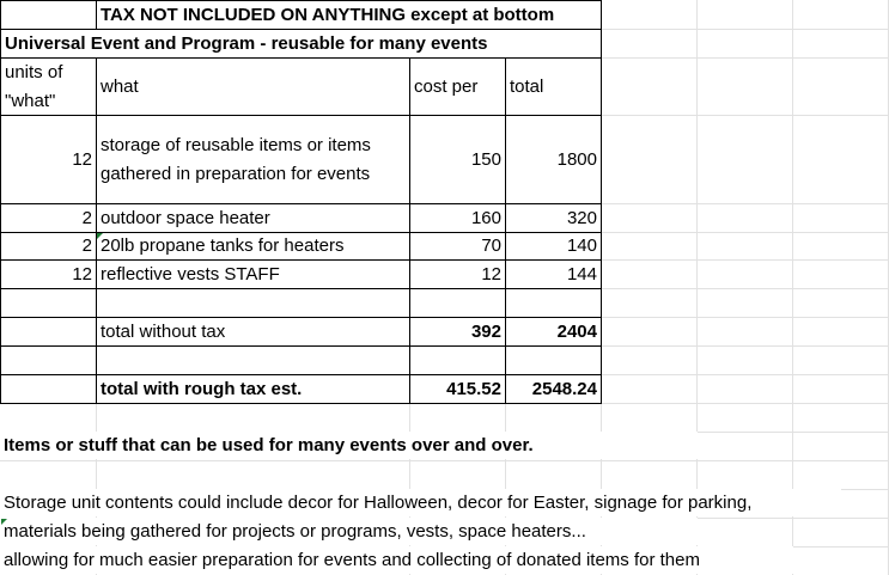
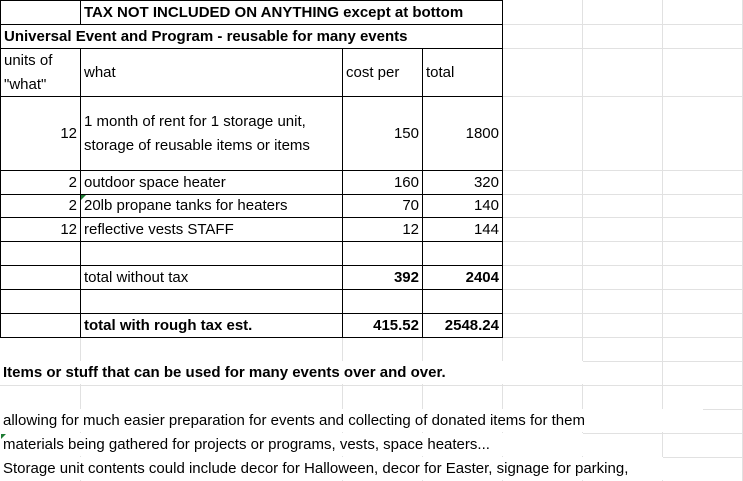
  TAX NOT INCLUDED ON ANYTHING except at bottom
  Universal Event and Program - reusable for many events
  units of
  "what"
  what
  cost per
  total
  12
+ 1 month of rent for 1 storage unit,
  storage of reusable items or items
- gathered in preparation for events
  150
  1800
  2
  outdoor space heater
  160
  320
  2
  20lb propane tanks for heaters
  70
  140
  12
  reflective vests STAFF
  12
  144
  total without tax
  392
  2404
  total with rough tax est.
  415.52
  2548.24
  Items or stuff that can be used for many events over and over.
- Storage unit contents could include decor for Halloween, decor for Easter, signage for parking,
+ allowing for much easier preparation for events and collecting of donated items for them
  materials being gathered for projects or programs, vests, space heaters...
- allowing for much easier preparation for events and collecting of donated items for them
+ Storage unit contents could include decor for Halloween, decor for Easter, signage for parking,
